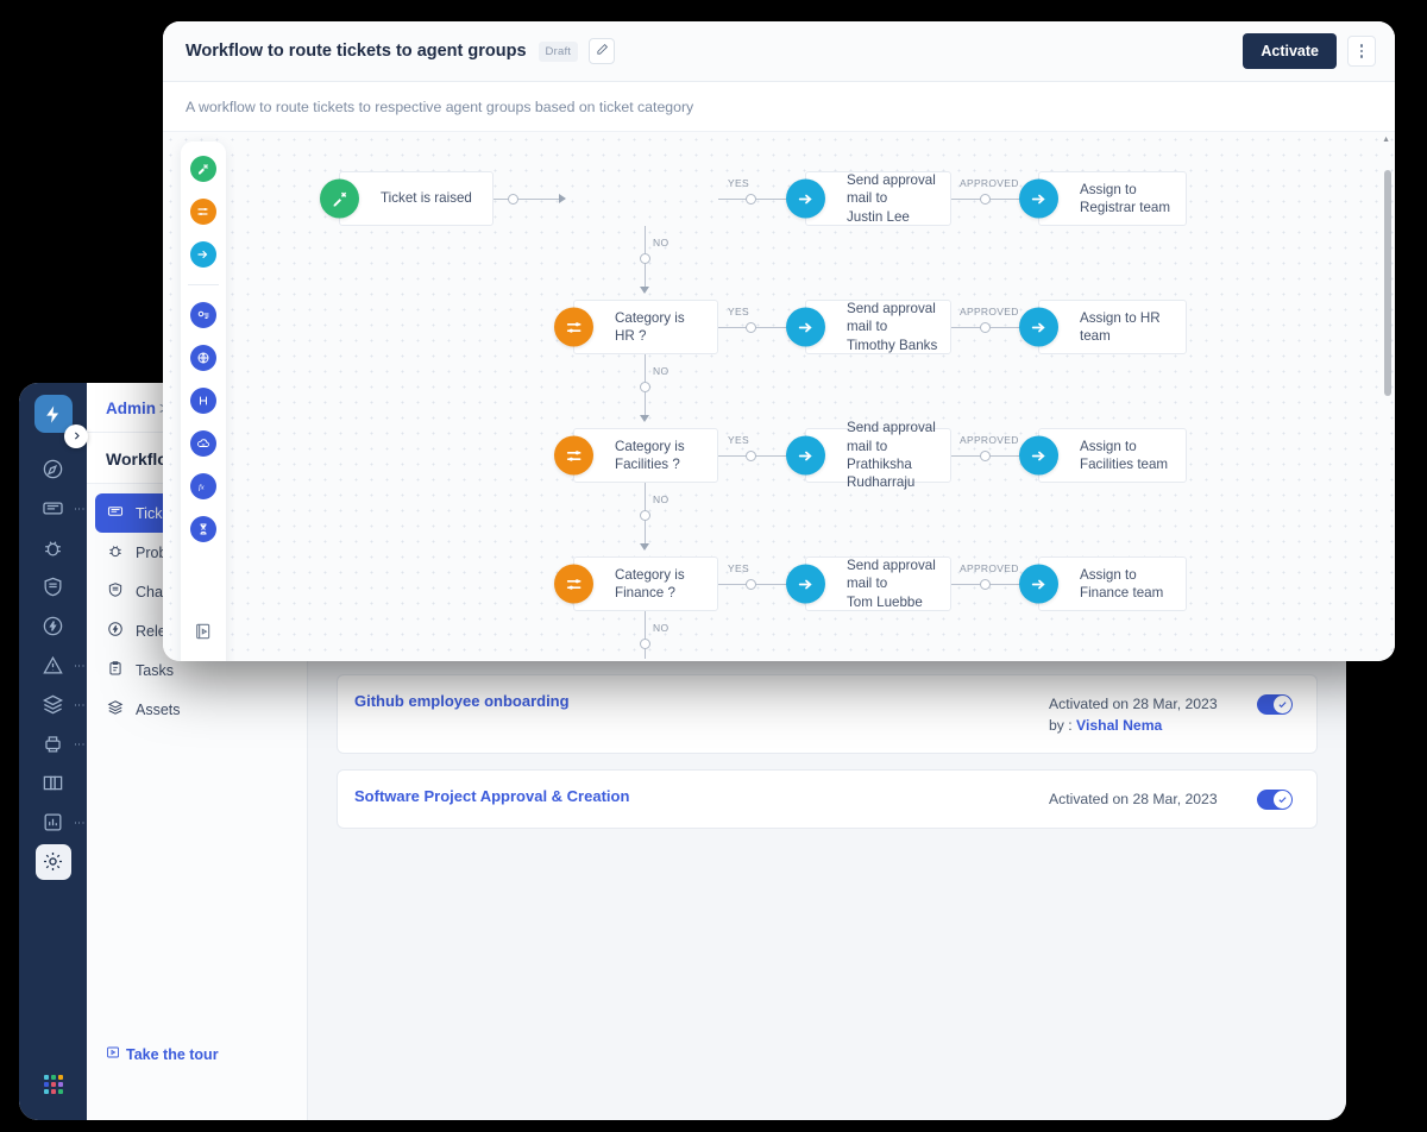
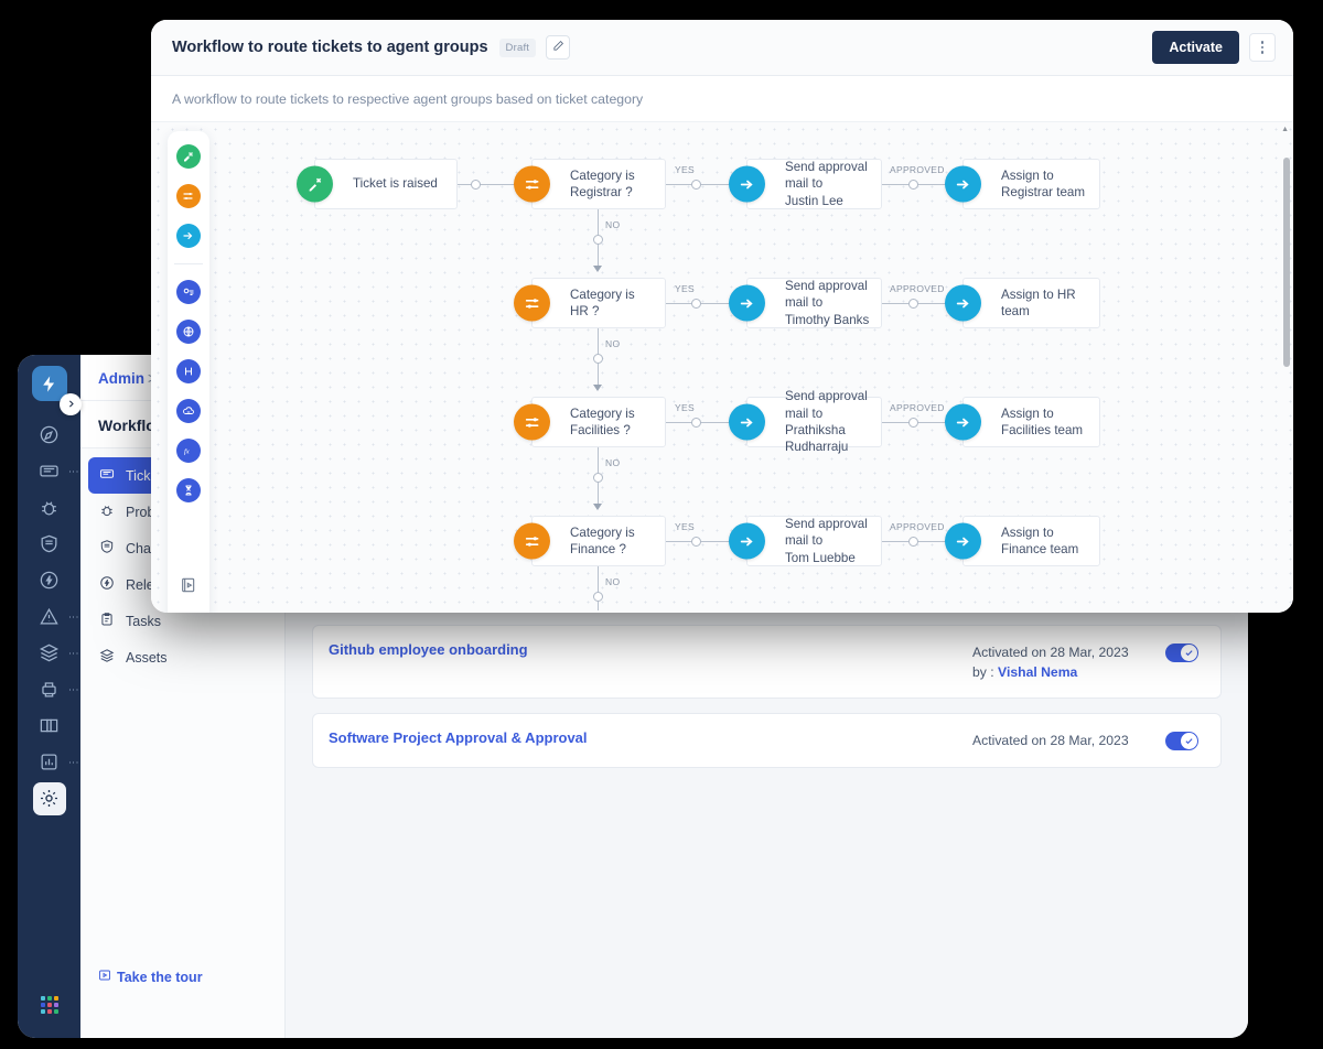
  Admin
  Workfl
  Tasks
  Assets
  Take the tour
  Github employee onboarding
  Activated on 28 Mar, 2023
  by : Vishal Nema
- Software Project Approval & Creation
+ Software Project Approval & Approval
  Activated on 28 Mar, 2023
  Workflow to route tickets to agent groups
  Draft
  Activate
  A workflow to route tickets to respective agent groups based on ticket category
  Ticket is raised
+ Category is Registrar ?
  YES
  Send approval mail to
  Justin Lee
  APPROVED
  Assign to Registrar team
  NO
  Category is HR ?
  YES
  Send approval mail to
  Timothy Banks
  APPROVED
  Assign to HR team
  NO
  Category is Facilities ?
  YES
  Send approval mail to
  Prathiksha Rudharraju
  APPROVED
  Assign to Facilities team
  NO
  Category is Finance ?
  YES
  Send approval mail to
  Tom Luebbe
  APPROVED
  Assign to Finance team
  NO
